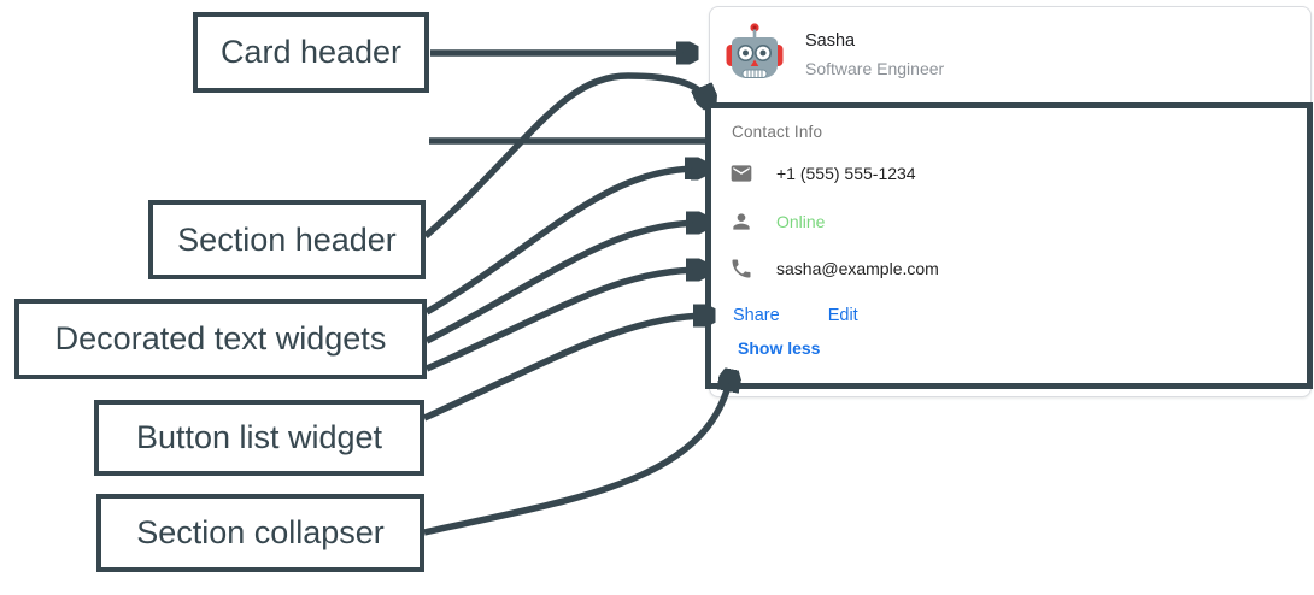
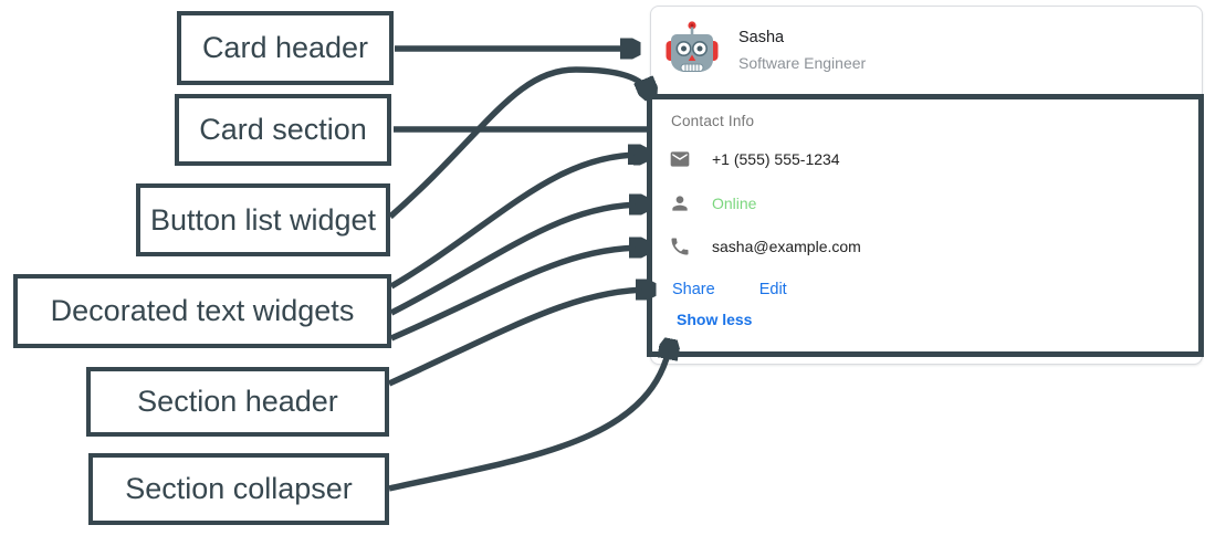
  Card header
+ Card section
- Section header
+ Button list widget
  Decorated text widgets
- Button list widget
+ Section header
  Section collapser
  Sasha
  Software Engineer
  Contact Info
  +1 (555) 555-1234
  Online
  sasha@example.com
  Share
  Edit
  Show less
